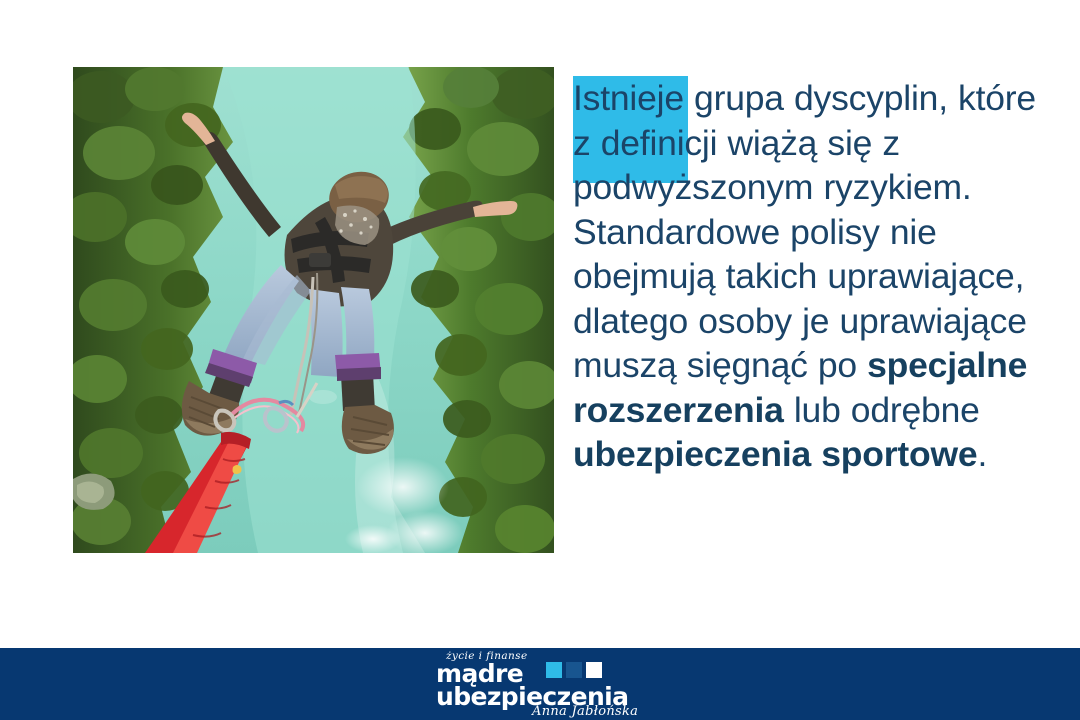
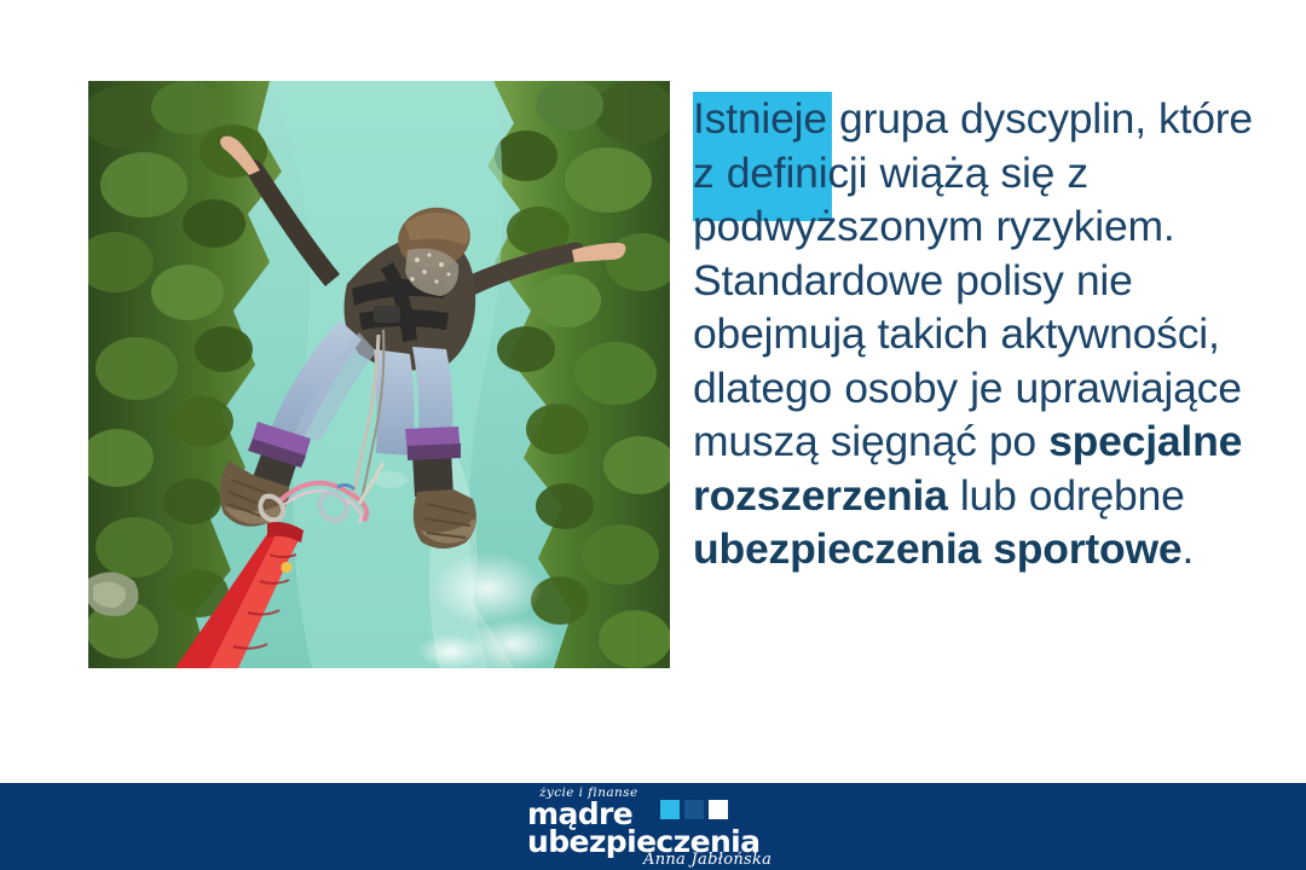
- Istnieje grupa dyscyplin, które z definicji wiążą się z podwyższonym ryzykiem. Standardowe polisy nie obejmują takich uprawiające, dlatego osoby je uprawiające muszą sięgnąć po specjalne rozszerzenia lub odrębne ubezpieczenia sportowe.
+ Istnieje grupa dyscyplin, które z definicji wiążą się z podwyższonym ryzykiem. Standardowe polisy nie obejmują takich aktywności, dlatego osoby je uprawiające muszą sięgnąć po specjalne rozszerzenia lub odrębne ubezpieczenia sportowe.
  życie i finanse
  mądre
  ubezpieczenia
  Anna Jabłońska
